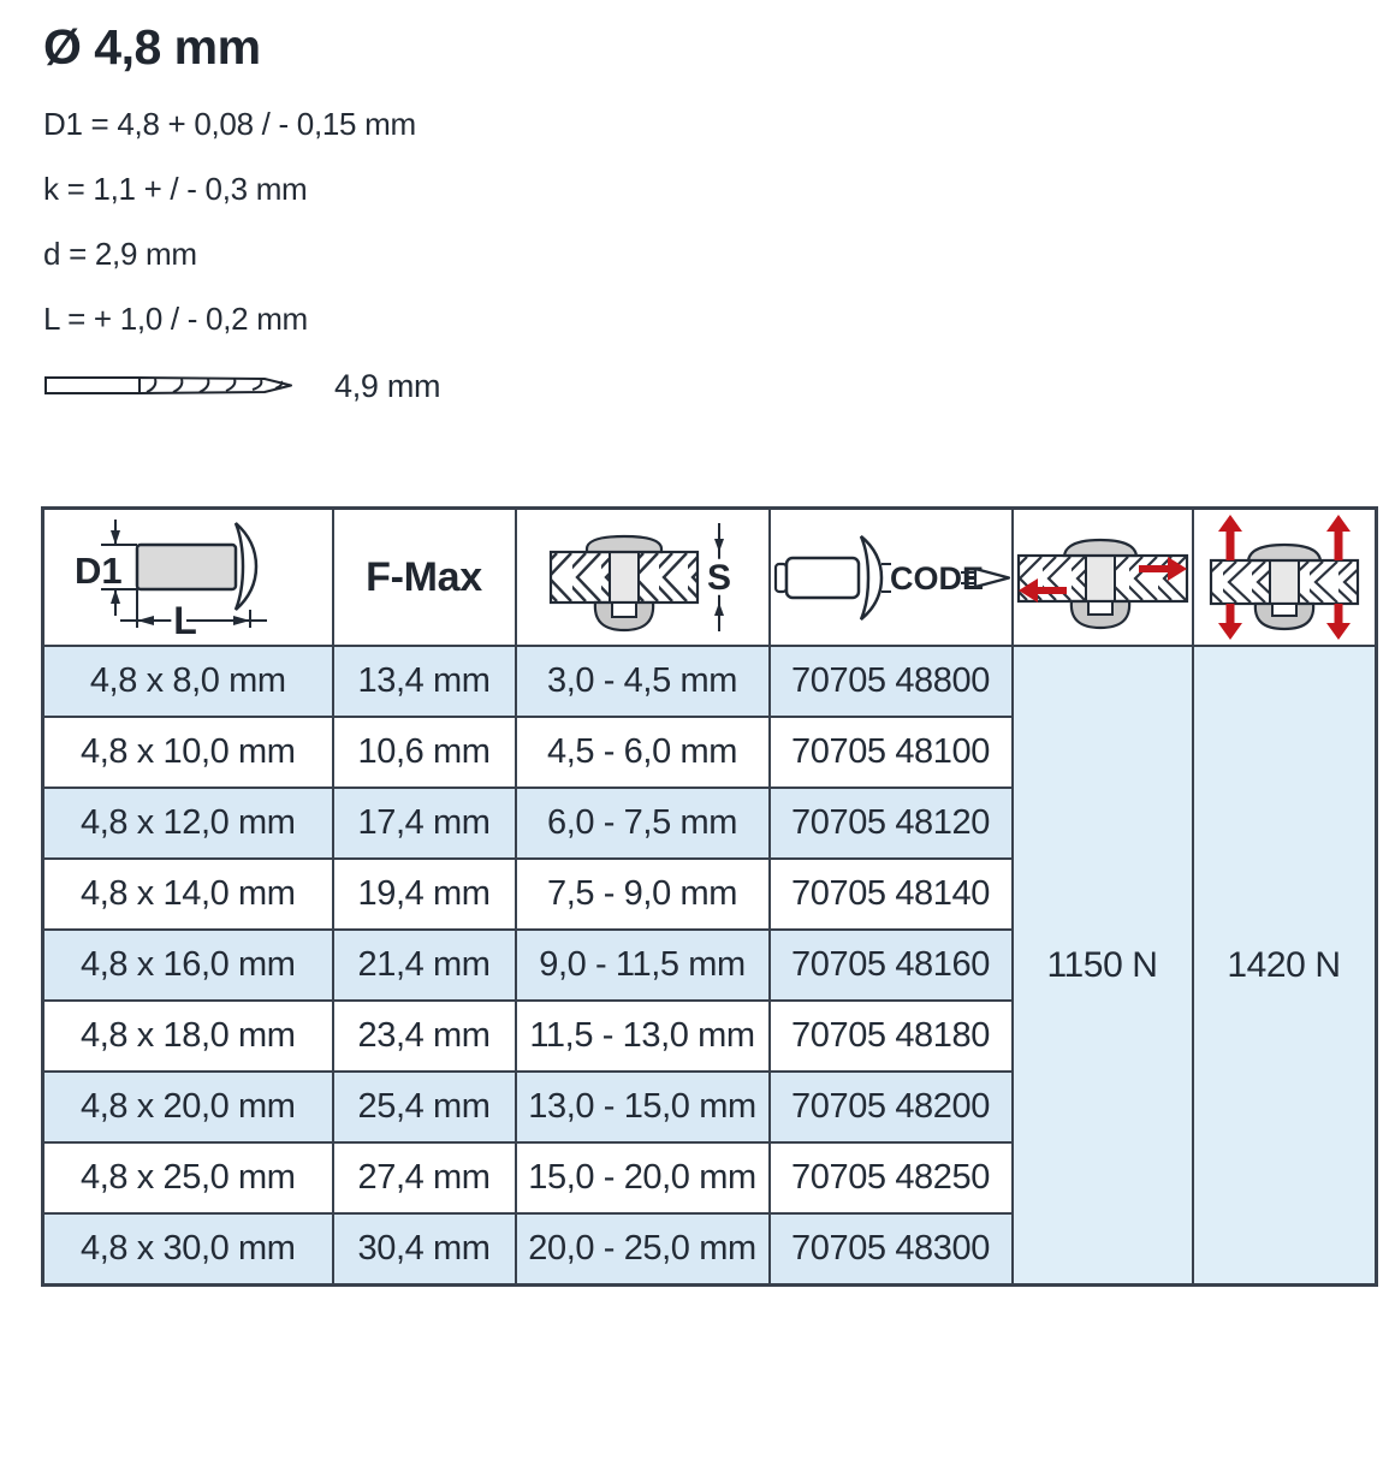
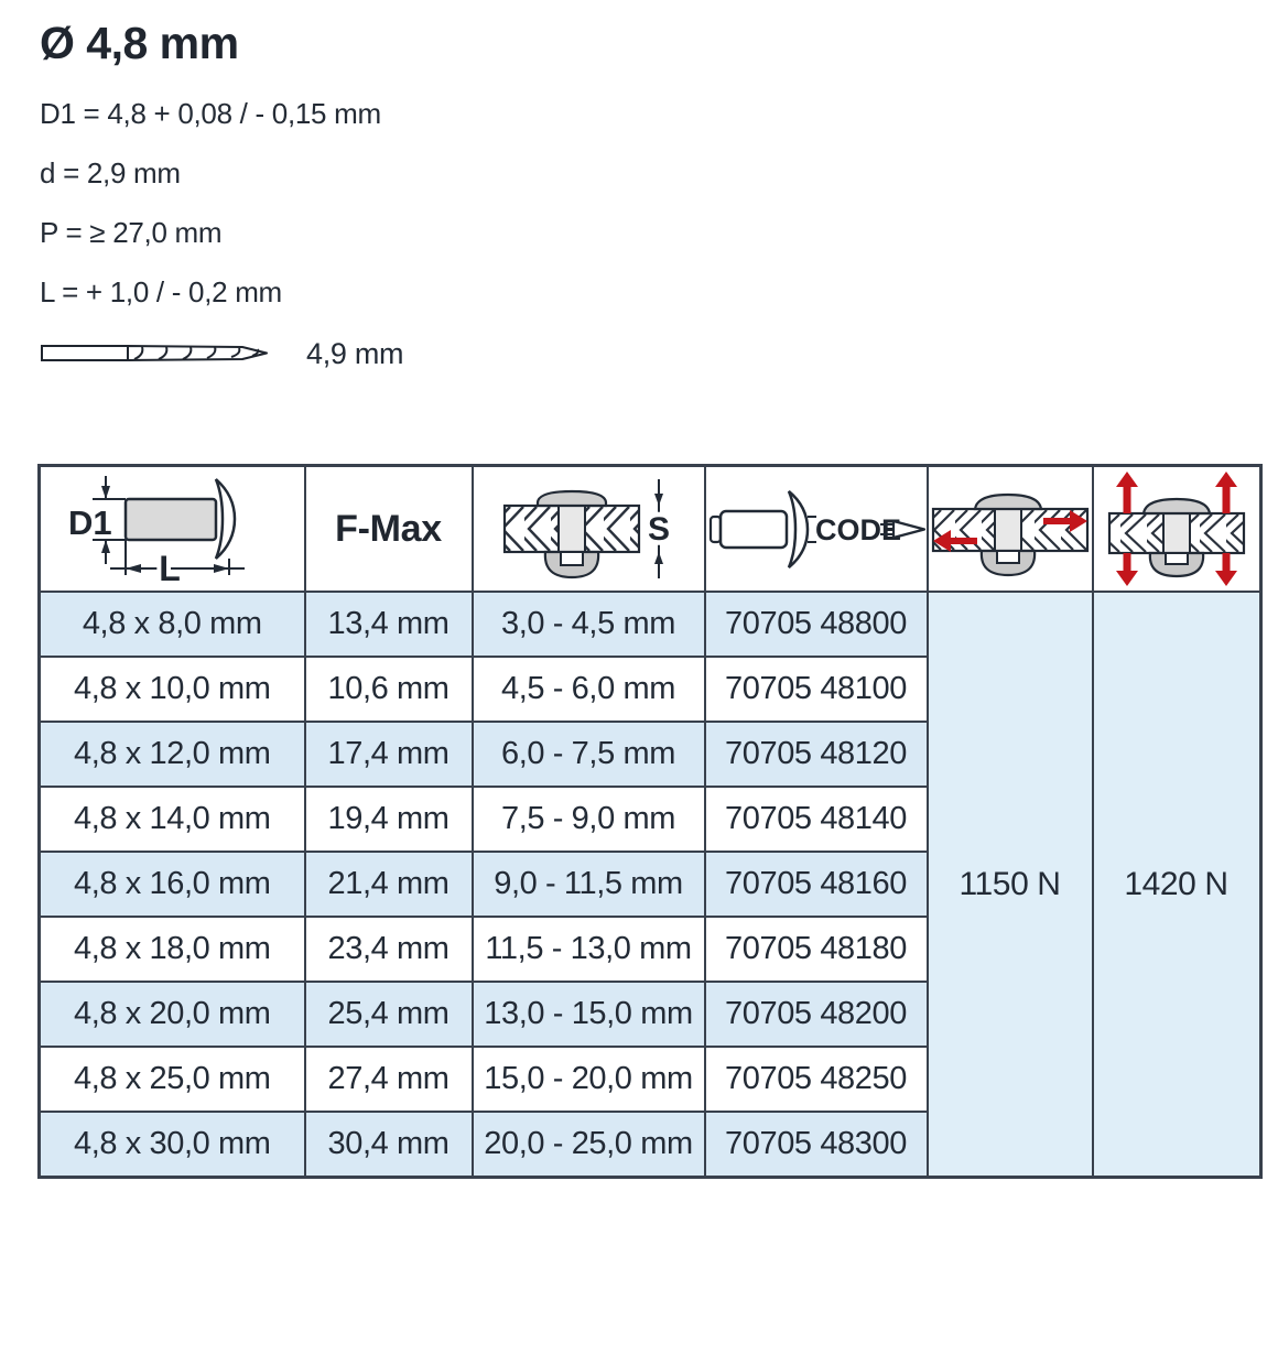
  Ø 4,8 mm
  D1 = 4,8 + 0,08 / - 0,15 mm
- k = 1,1 + / - 0,3 mm
  d = 2,9 mm
+ P = ≥ 27,0 mm
  L = + 1,0 / - 0,2 mm
  4,9 mm
  D1 L	F-Max	S	CODE
  4,8 x 8,0 mm	13,4 mm	3,0 - 4,5 mm	70705 48800	1150 N	1420 N
  4,8 x 10,0 mm	10,6 mm	4,5 - 6,0 mm	70705 48100
  4,8 x 12,0 mm	17,4 mm	6,0 - 7,5 mm	70705 48120
  4,8 x 14,0 mm	19,4 mm	7,5 - 9,0 mm	70705 48140
  4,8 x 16,0 mm	21,4 mm	9,0 - 11,5 mm	70705 48160
  4,8 x 18,0 mm	23,4 mm	11,5 - 13,0 mm	70705 48180
  4,8 x 20,0 mm	25,4 mm	13,0 - 15,0 mm	70705 48200
  4,8 x 25,0 mm	27,4 mm	15,0 - 20,0 mm	70705 48250
  4,8 x 30,0 mm	30,4 mm	20,0 - 25,0 mm	70705 48300
